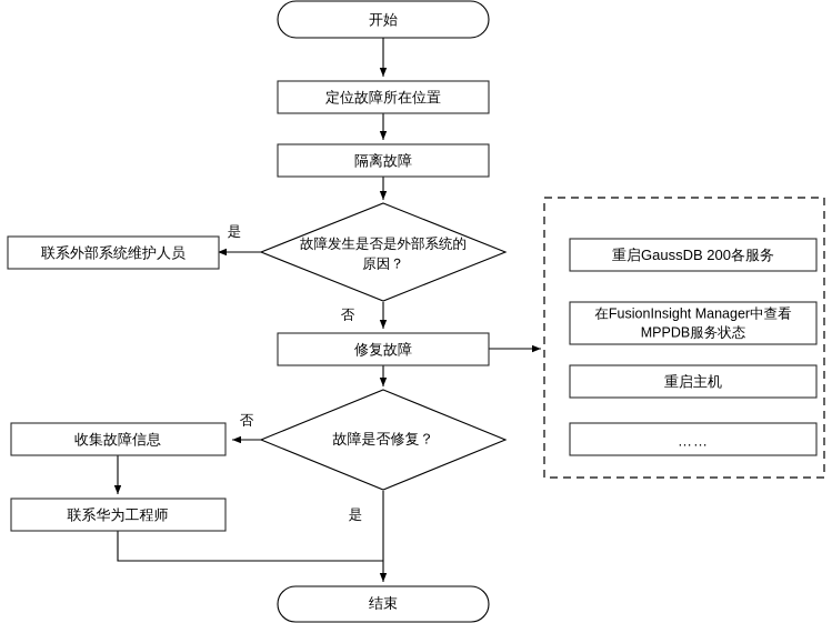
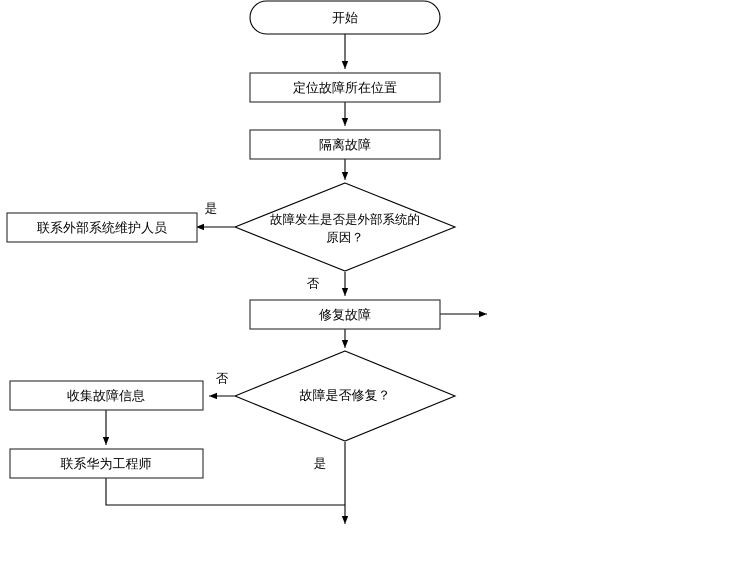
  是
  否
  否
  是
  开始
  定位故障所在位置
  隔离故障
  故障发生是否是外部系统的
  原因？
  联系外部系统维护人员
  修复故障
  故障是否修复？
  收集故障信息
  联系华为工程师
- 结束
- 重启GaussDB 200各服务
- 在FusionInsight Manager中查看
- MPPDB服务状态
- 重启主机
- ……
